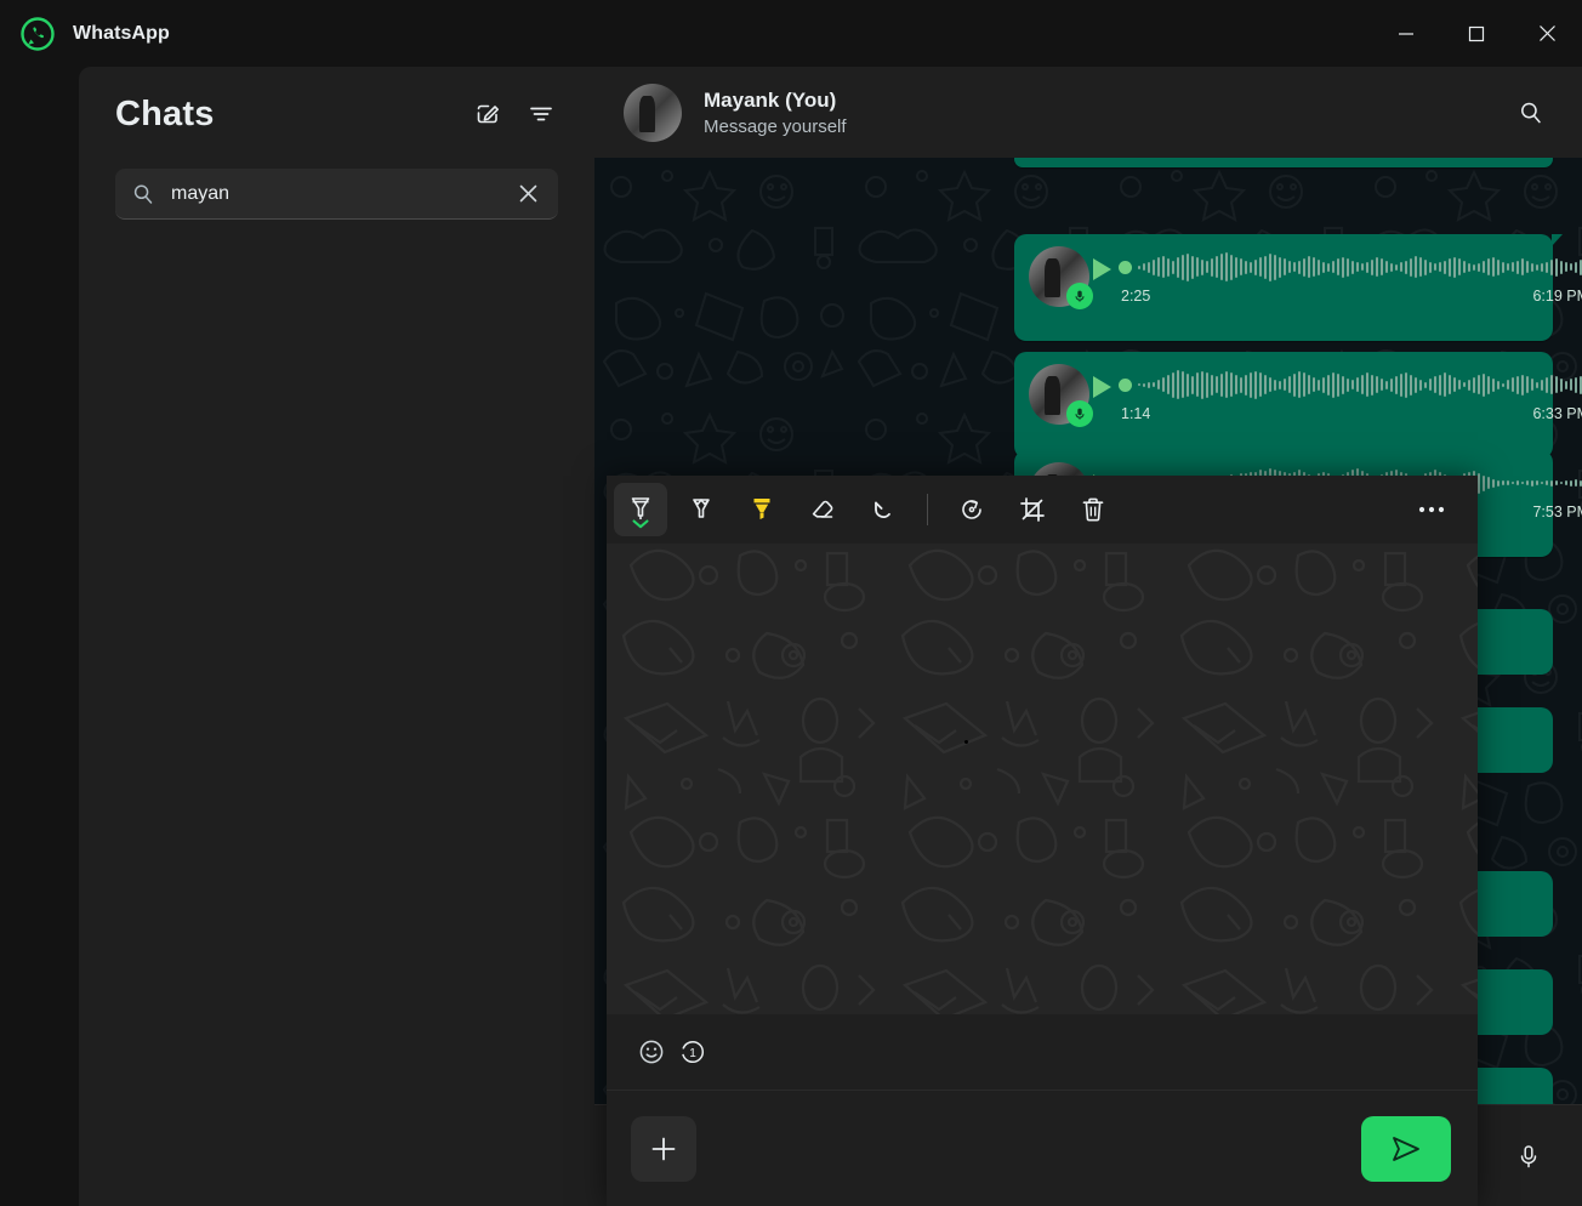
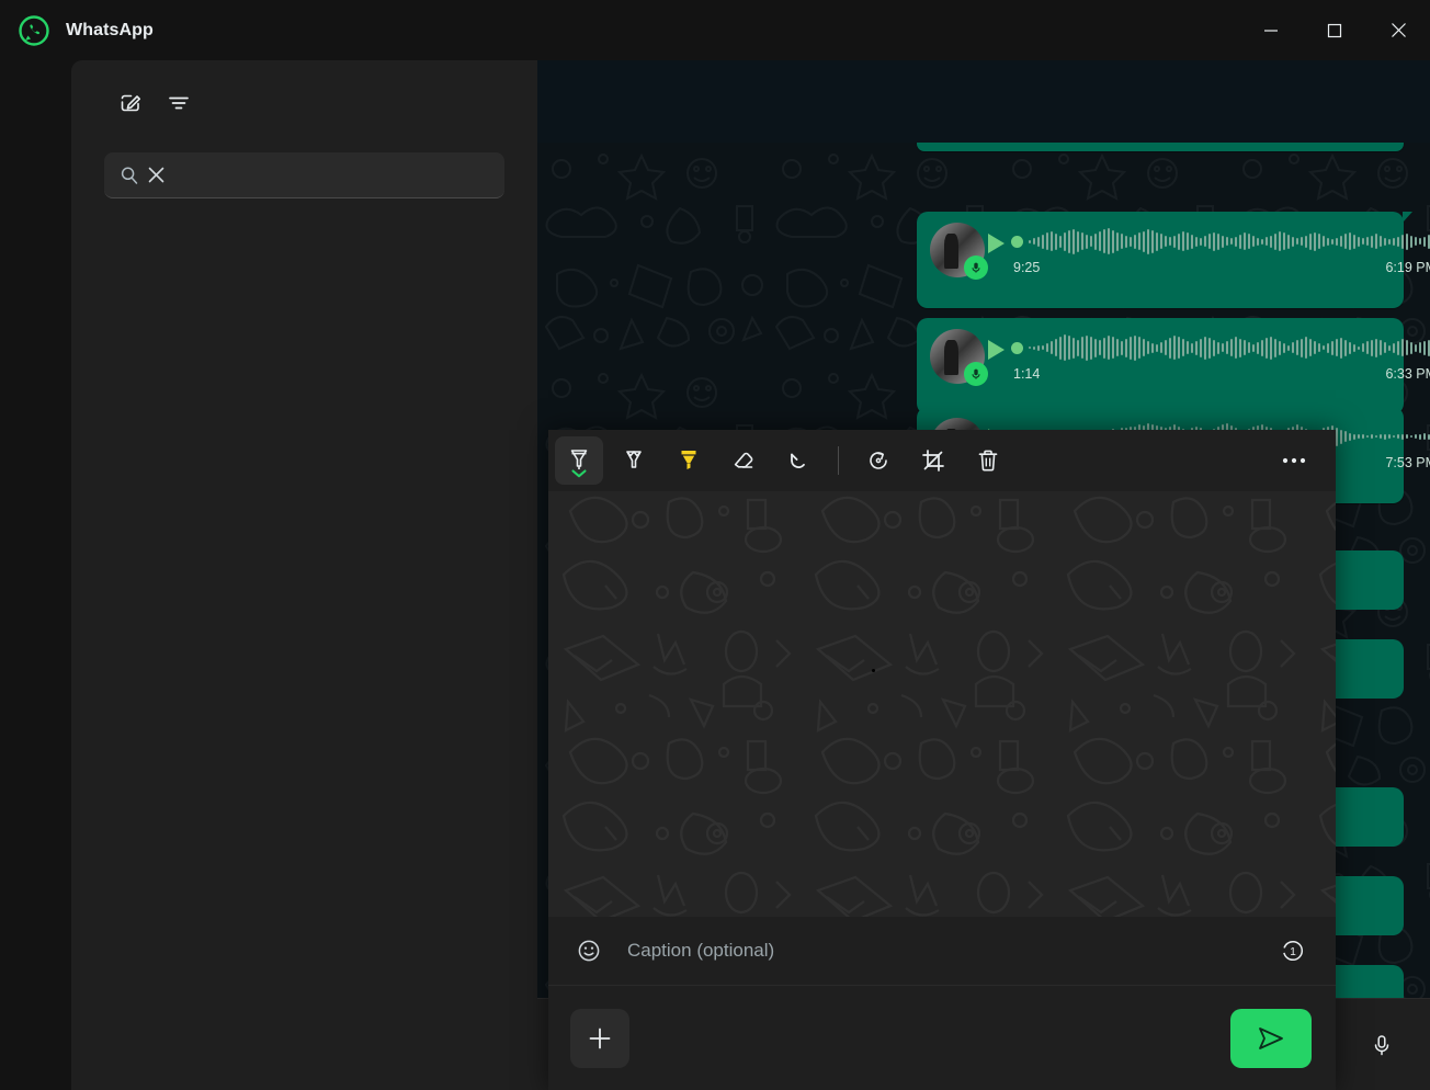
  WhatsApp
- Chats
- mayan
- Mayank (You)
- Message yourself
- 2:25
+ 9:25
  6:19 P
  1:14
  6:33 P
  7:53 P
+ Caption (optional)
  1
